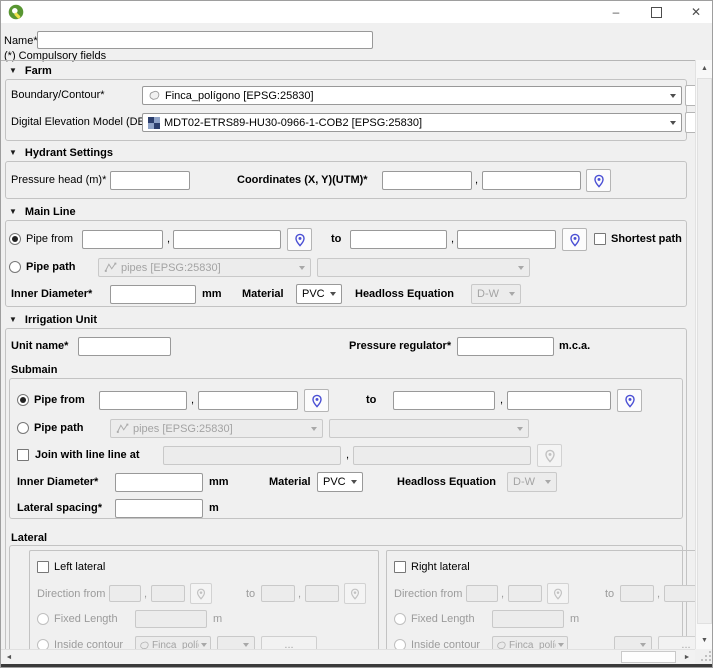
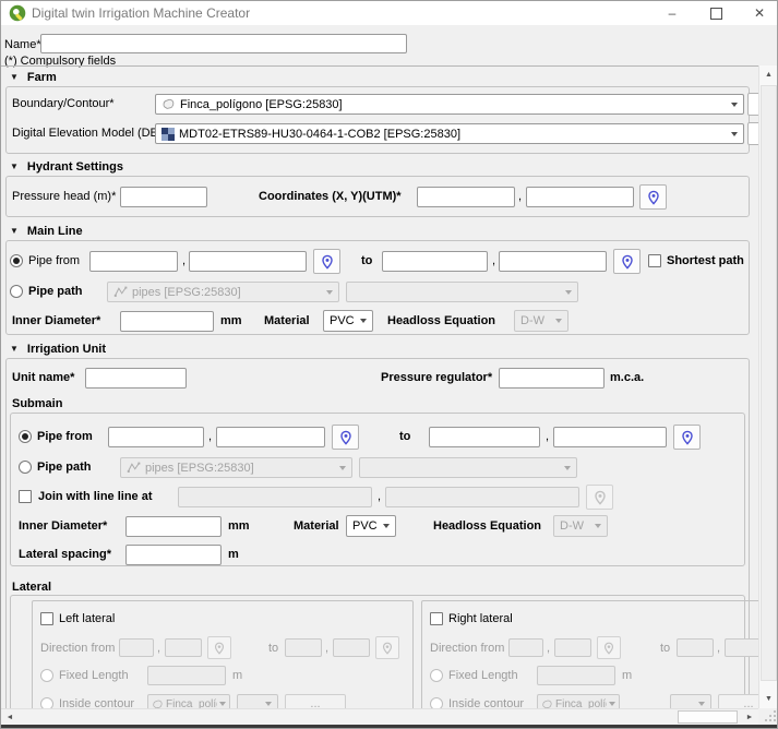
+ Digital twin Irrigation Machine Creator
  –
  ✕
  Name*
  (*) Compulsory fields
  ▼
  Farm
  Boundary/Contour*
  Finca_polígono [EPSG:25830]
  Digital Elevation Model (D
- MDT02-ETRS89-HU30-0966-1-COB2 [EPSG:25830]
+ MDT02-ETRS89-HU30-0464-1-COB2 [EPSG:25830]
  ▼
  Hydrant Settings
  Pressure head (m)*
  Coordinates (X, Y)(UTM)*
  ,
  ▼
  Main Line
  Pipe from
  ,
  to
  ,
  Shortest path
  Pipe path
  pipes [EPSG:25830]
  Inner Diameter*
  mm
  Material
  PVC
  Headloss Equation
  D-W
  ▼
  Irrigation Unit
  Unit name*
  Pressure regulator*
  m.c.a.
  Submain
  Pipe from
  ,
  to
  ,
  Pipe path
  pipes [EPSG:25830]
  Join with line line at
  ,
  Inner Diameter*
  mm
  Material
  PVC
  Headloss Equation
  D-W
  Lateral spacing*
  m
  Lateral
  Left lateral
  Direction from
  ,
  to
  ,
  Fixed Length
  m
  Inside contour
  Finca_polí
  ...
  Right lateral
  Direction from
  ,
  to
  ,
  Fixed Length
  m
  Inside contour
  Finca_polí
  ...
